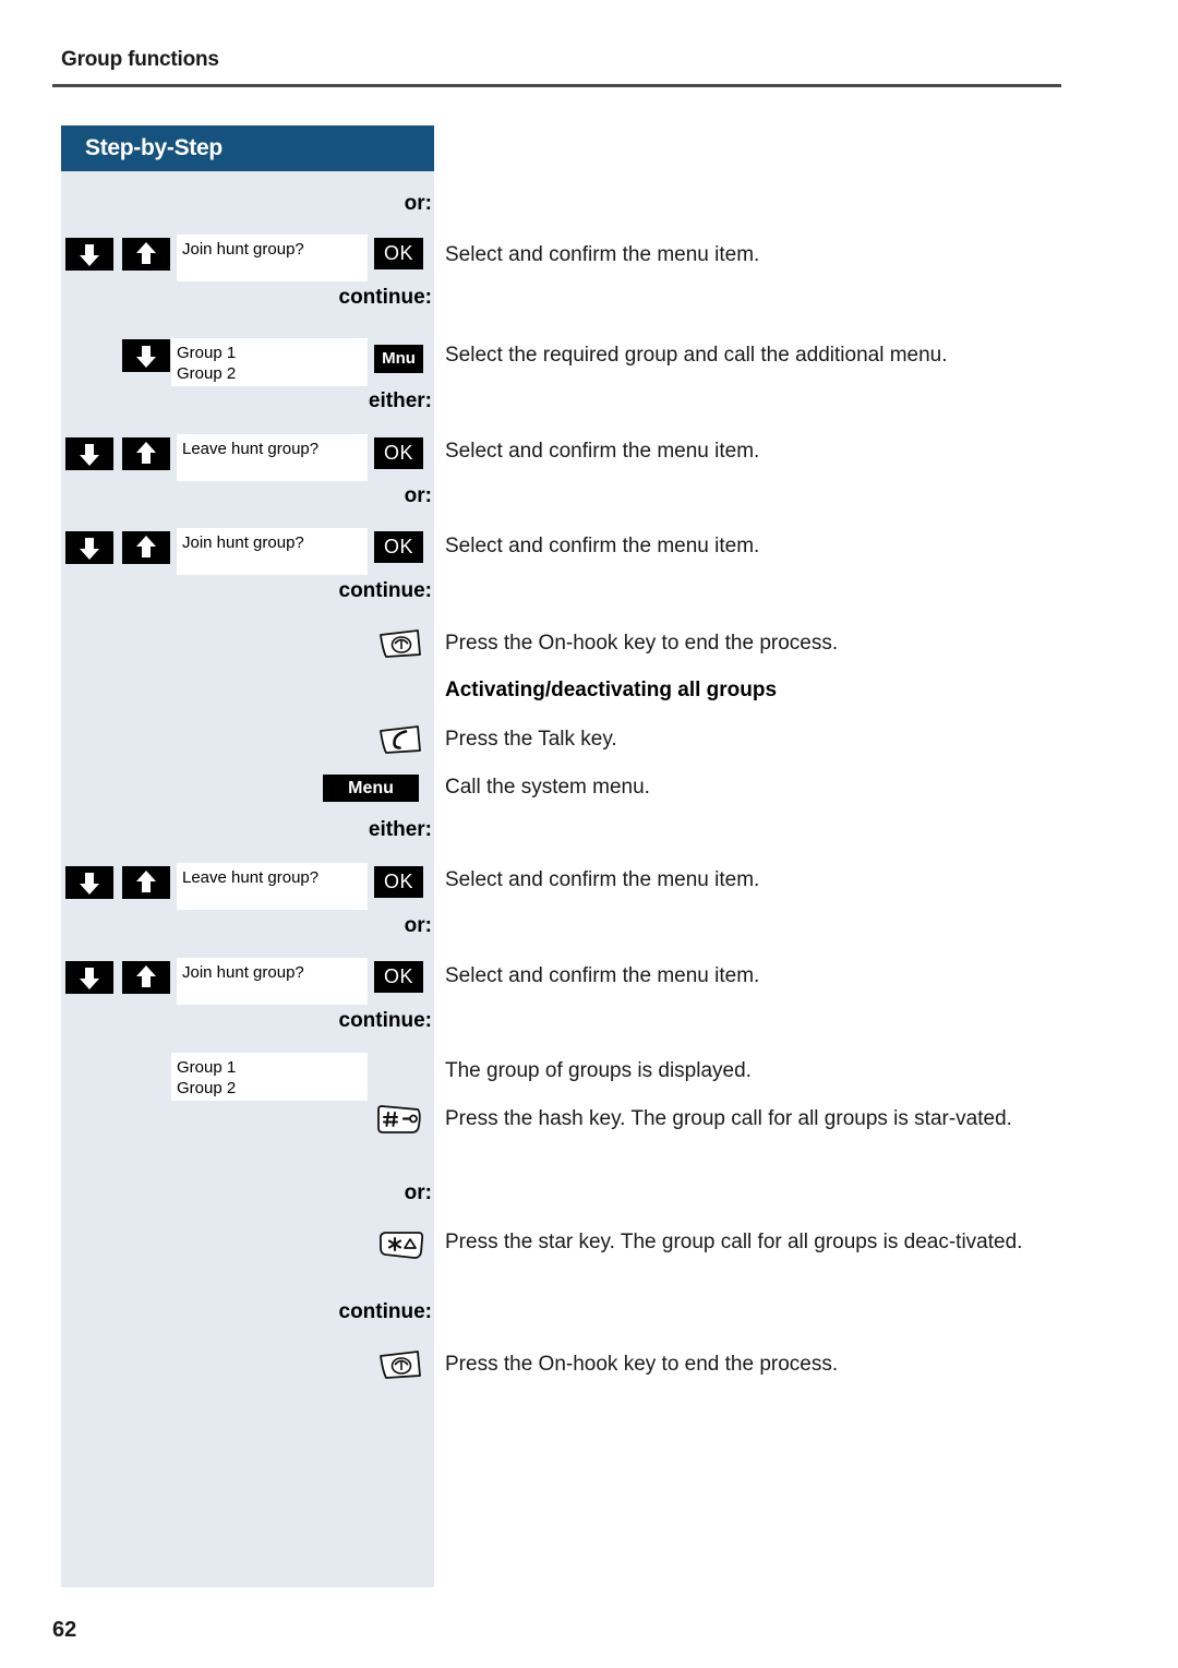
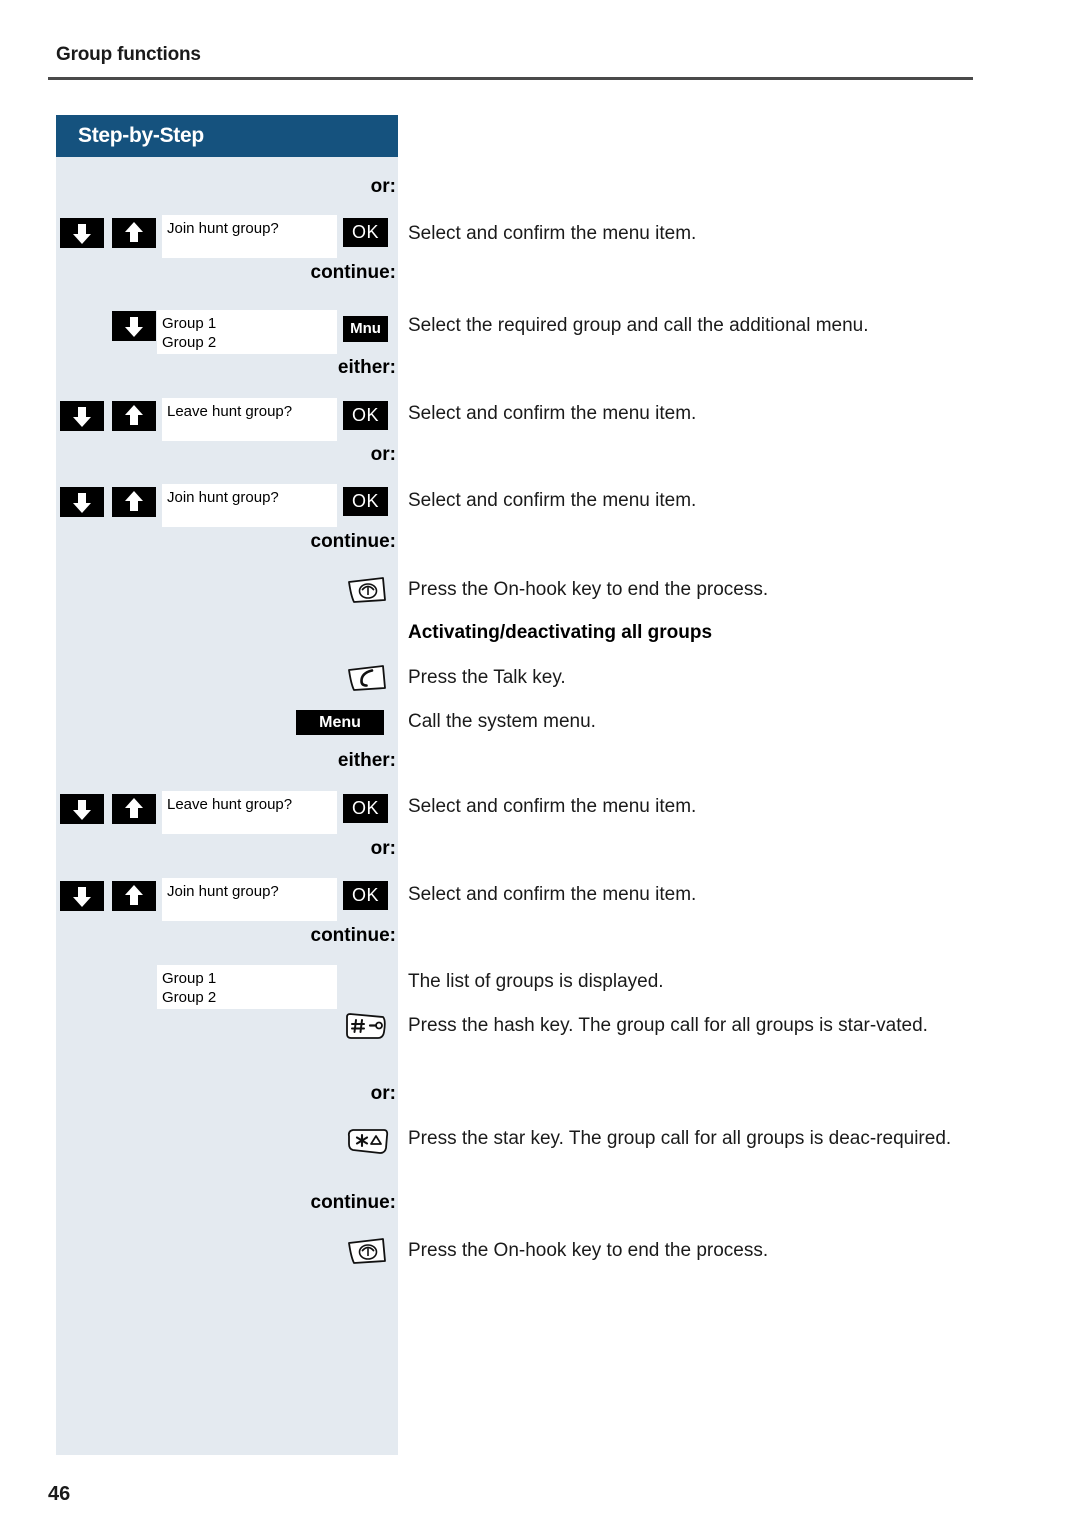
  Group functions
  Step-by-Step
  or:
  Join hunt group?
  OK
  Select and confirm the menu item.
  continue:
  Group 1
  Group 2
  Mnu
  Select the required group and call the additional menu.
  either:
  Leave hunt group?
  OK
  Select and confirm the menu item.
  or:
  Join hunt group?
  OK
  Select and confirm the menu item.
  continue:
  Press the On-hook key to end the process.
  Activating/deactivating all groups
  Press the Talk key.
  Menu
  Call the system menu.
  either:
  Leave hunt group?
  OK
  Select and confirm the menu item.
  or:
  Join hunt group?
  OK
  Select and confirm the menu item.
  continue:
  Group 1
  Group 2
- The group of groups is displayed.
+ The list of groups is displayed.
  Press the hash key. The group call for all groups is star‑vated.
  or:
- Press the star key. The group call for all groups is deac‑tivated.
+ Press the star key. The group call for all groups is deac‑required.
  continue:
  Press the On-hook key to end the process.
- 62
+ 46
